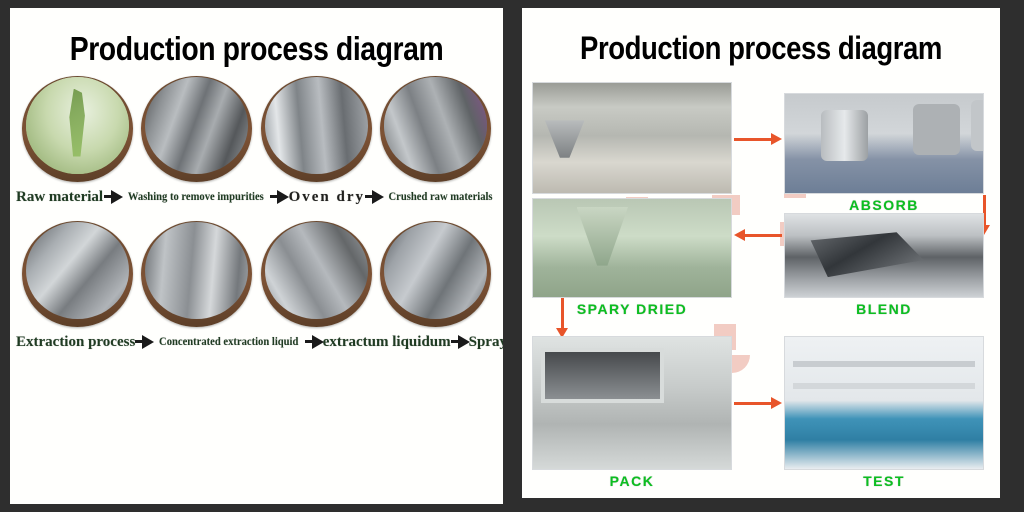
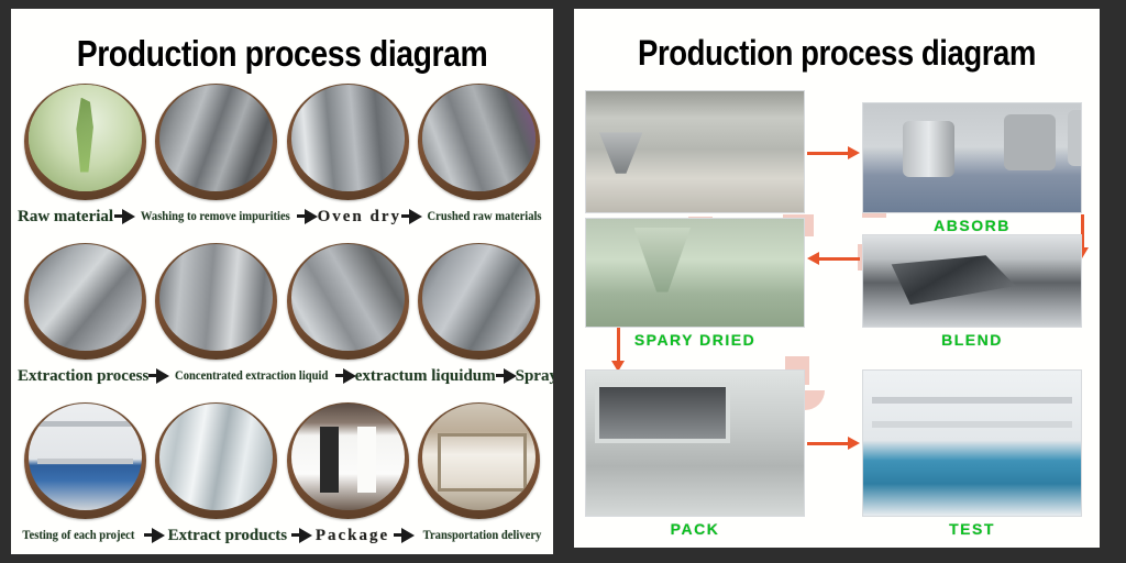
  Production process diagram
  Raw material
  Washing to remove impurities
  Oven dry
  Crushed raw materials
  Extraction process
  Concentrated extraction liquid
  extractum liquidum
+ Testing of each project
+ Extract products
+ Package
+ Transportation delivery
  Production process diagram
  ABSORB
  SPARY DRIED
  BLEND
  PACK
  TEST
